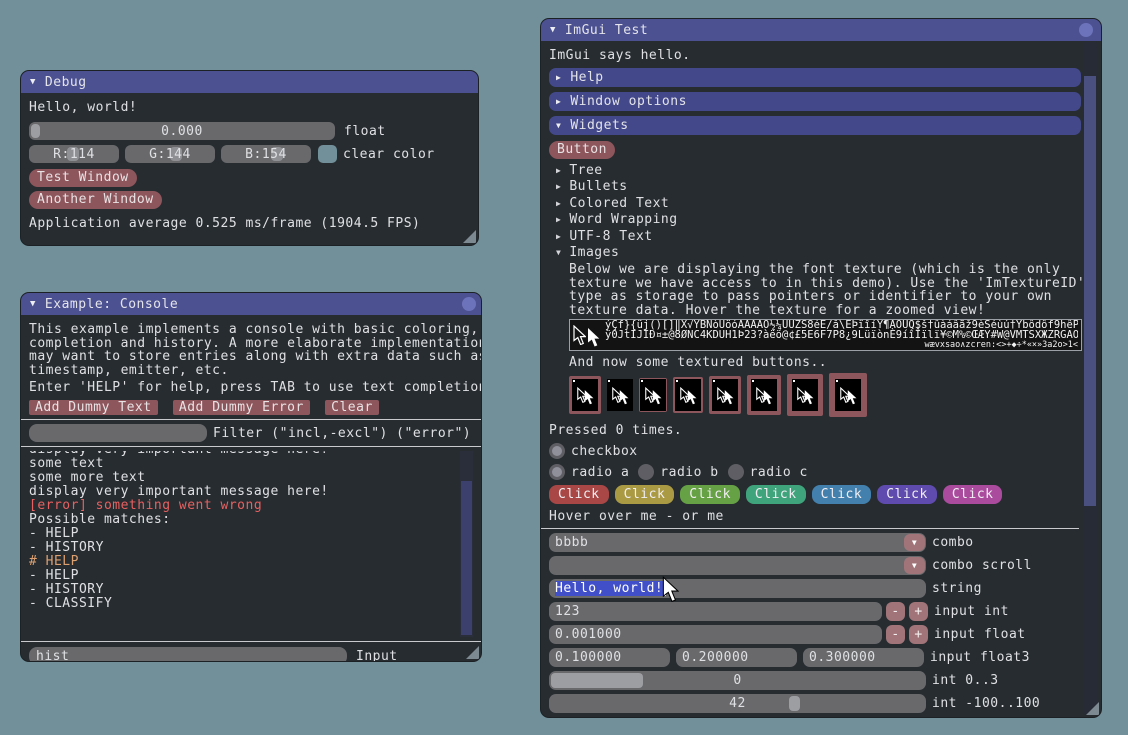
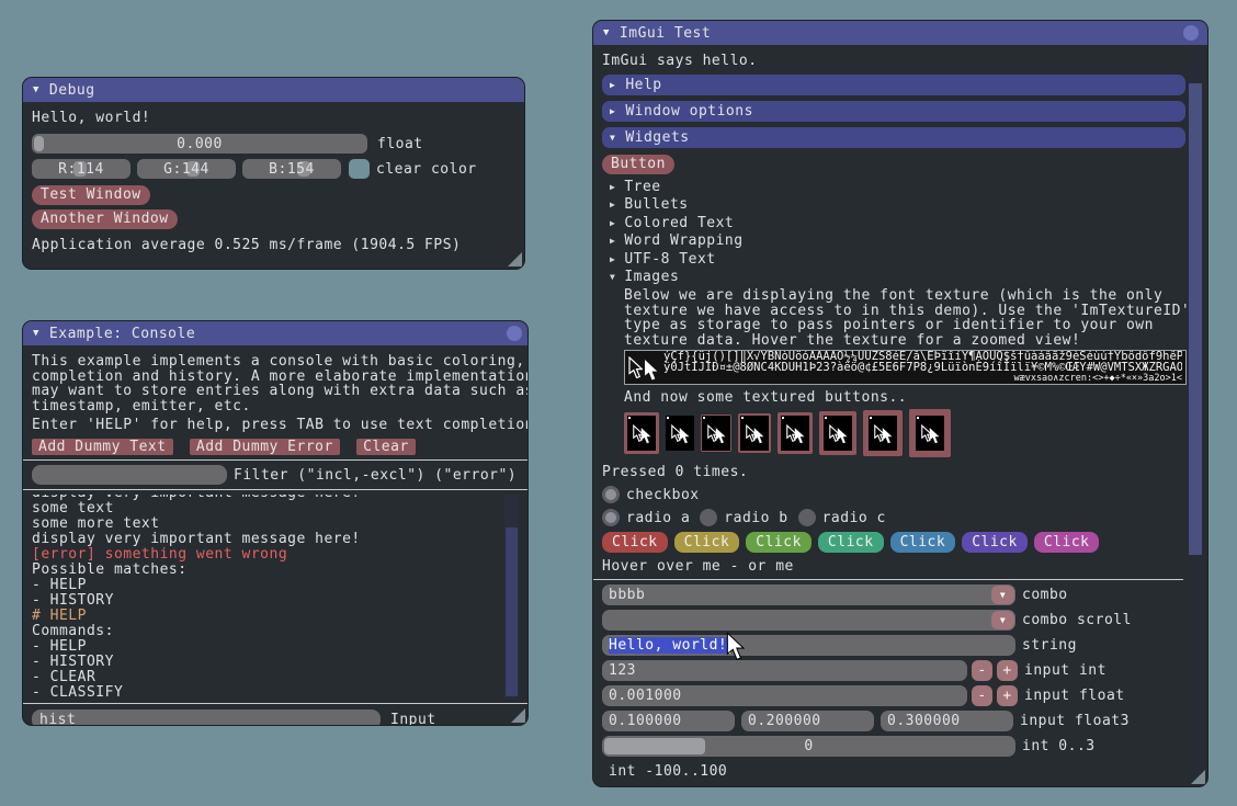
  ▼
  Debug
  Hello, world!
  0.000
  float
  R:114
  G:144
  B:154
  clear color
  Test Window
  Another Window
  Application average 0.525 ms/frame (1904.5 FPS)
  ▼
  Example: Console
  This example implements a console with basic coloring,
  completion and history. A more elaborate implementatio
  may want to store entries along with extra data such a
  timestamp, emitter, etc.
  Enter 'HELP' for help, press TAB to use text completio
  Add Dummy Text Add Dummy Error Clear
  Filter ("incl,-excl") ("error")
  some text
  some more text
  display very important message here!
  [error] something went wrong
  Possible matches:
  - HELP
  - HISTORY
  # HELP
+ Commands:
  - HELP
  - HISTORY
+ - CLEAR
  - CLASSIFY
  hist
  Input
  ▼
  ImGui Test
  ImGui says hello.
  ▶
  Help
  ▶
  Window options
  ▼
  Widgets
  Button
  ▶
  Tree
  ▶
  Bullets
  ▶
  Colored Text
  ▶
  Word Wrapping
  ▶
  UTF-8 Text
  ▼
  Images
  Below we are displaying the font texture (which is the only
  texture we have access to in this demo). Use the 'ImTextureID'
  type as storage to pass pointers or identifier to your own
  texture data. Hover the texture for a zoomed view!
  ýÇf}{üj()[]‖X√ŸBÑòÙöóÄÂÀÁÒ½¼ÙÚŽŠ8éÊ/å\ÈÞïîíÝ¶ÄÖÜQ$š†ûàáâãž9èŠéùú†Ybôdôf9hêP
  ÿ0JtIJÍÐ¤±@8ØNC4KDUH1Þ23?àëö@¢£5E6F7P8¿9LüïònÈ9íîÎïlï¥©M%©ŒÆY#W@VМTSXЖZRGAO
  wævxsao∧zcren:<>+◆÷*«×»3a2o>1<
  And now some textured buttons..
  Pressed 0 times.
  checkbox
  radio a
  radio b
  radio c
  Click
  Click
  Click
  Click
  Click
  Click
  Click
  Hover over me - or me
  bbbb
  ▼
  combo
  ▼
  combo scroll
  Hello, world!
  string
  123
  -
  +
  input int
  0.001000
  -
  +
  input float
  0.100000
  0.200000
  0.300000
  input float3
  0
  int 0..3
- 42
  int -100..100
